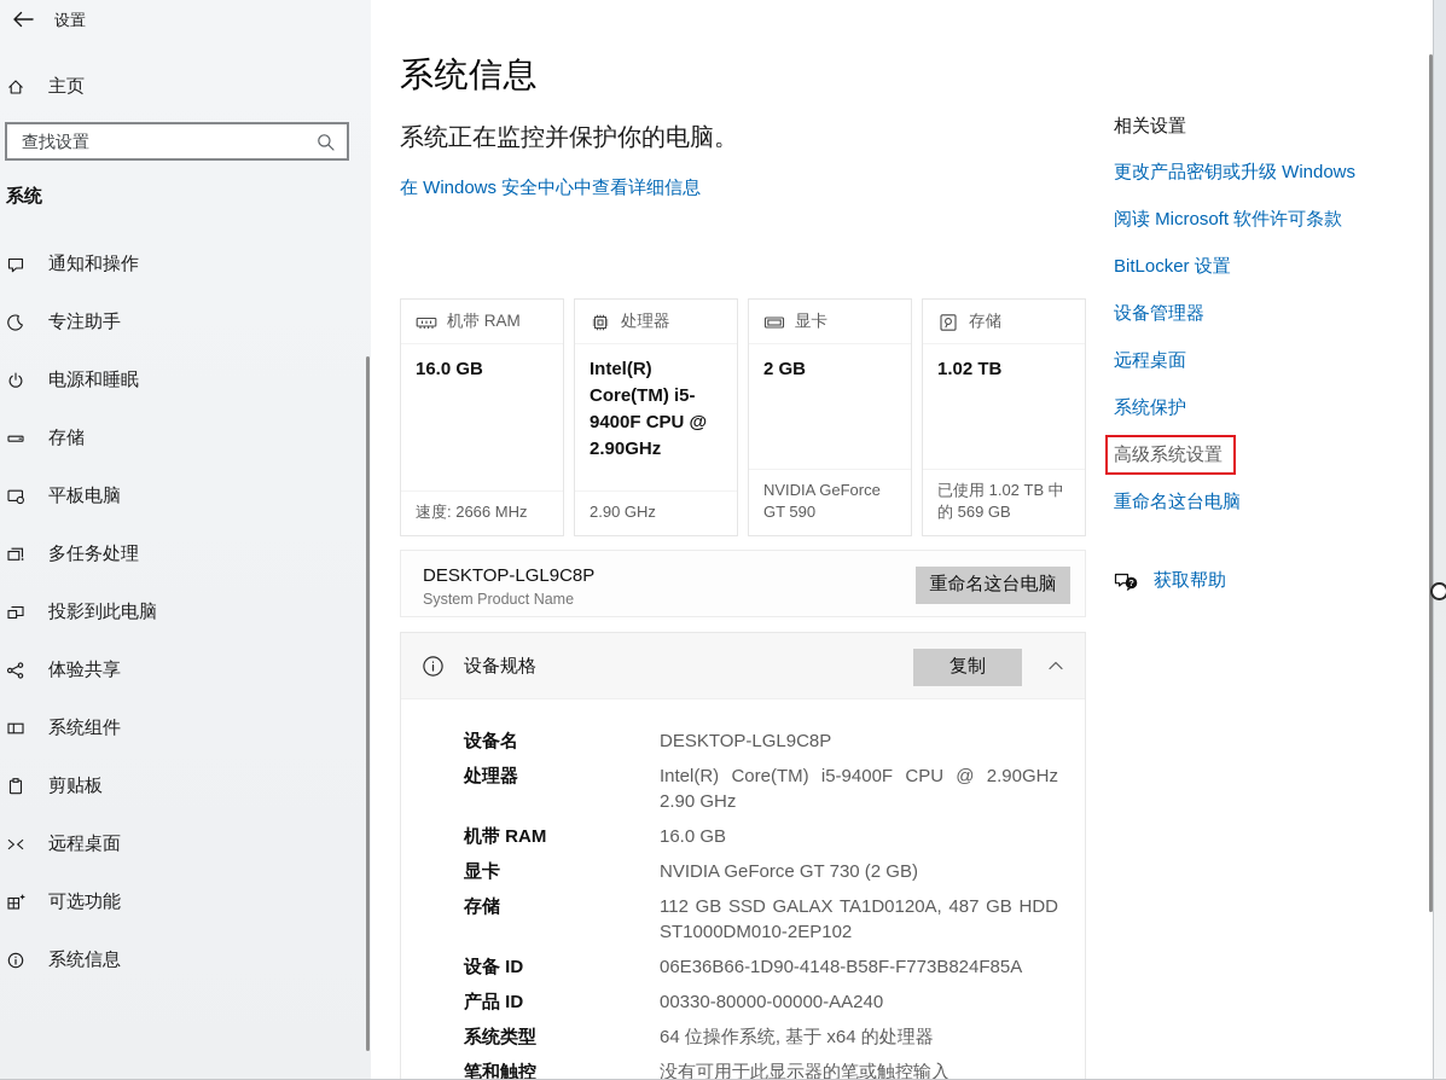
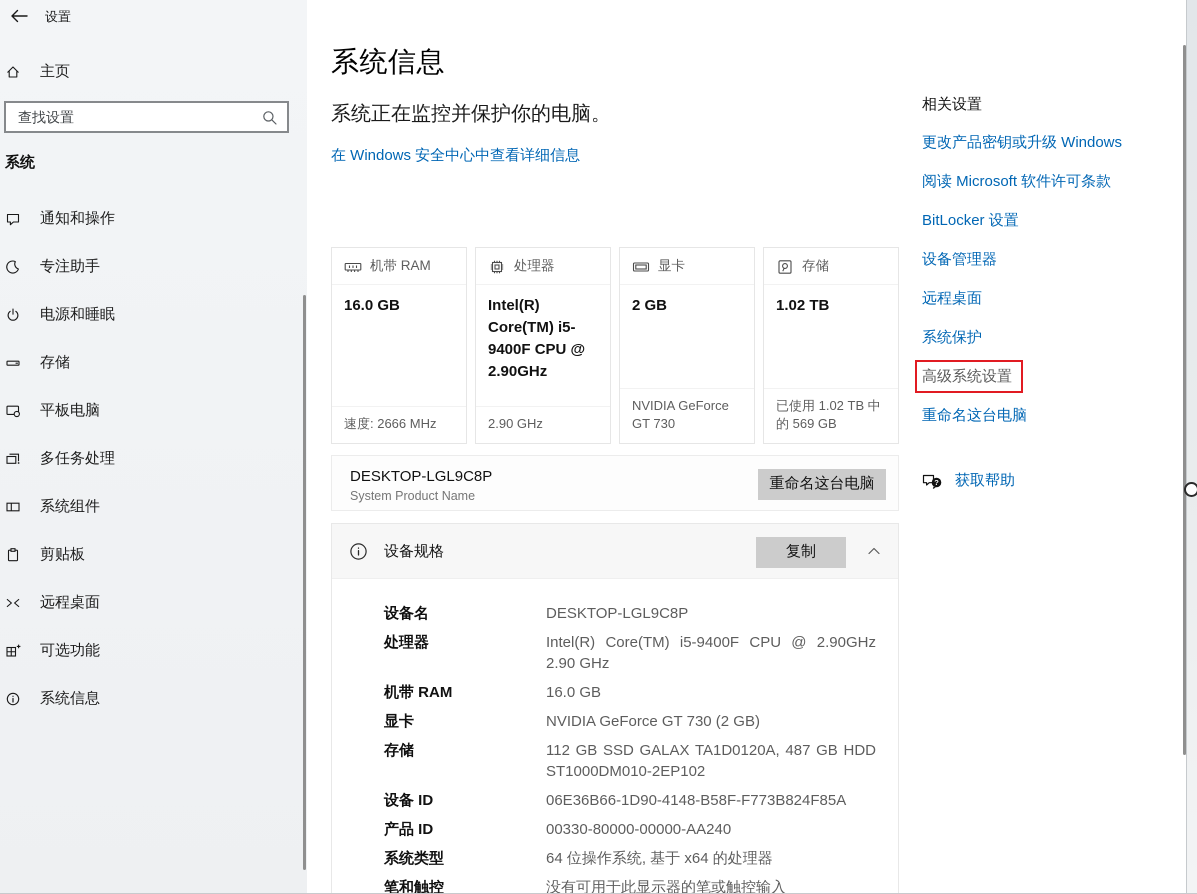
  设置
  主页
  查找设置
  系统
  通知和操作
  专注助手
  电源和睡眠
  存储
  平板电脑
  多任务处理
- 投影到此电脑
- 体验共享
  系统组件
  剪贴板
  远程桌面
  可选功能
  系统信息
  系统信息
  系统正在监控并保护你的电脑。
  在 Windows 安全中心中查看详细信息
  机带 RAM
  16.0 GB
  速度: 2666 MHz
  处理器
  Intel(R) Core(TM) i5-9400F CPU @ 2.90GHz
  2.90 GHz
  显卡
  2 GB
- NVIDIA GeForce GT 590
+ NVIDIA GeForce GT 730
  存储
  1.02 TB
  已使用 1.02 TB 中的 569 GB
  DESKTOP-LGL9C8P
  System Product Name
  重命名这台电脑
  设备规格
  复制
  设备名
  DESKTOP-LGL9C8P
  处理器
  Intel(R) Core(TM) i5-9400F CPU @ 2.90GHz 2.90 GHz
  机带 RAM
  16.0 GB
  显卡
  NVIDIA GeForce GT 730 (2 GB)
  存储
  112 GB SSD GALAX TA1D0120A, 487 GB HDD ST1000DM010-2EP102
  设备 ID
  06E36B66-1D90-4148-B58F-F773B824F85A
  产品 ID
  00330-80000-00000-AA240
  系统类型
  64 位操作系统, 基于 x64 的处理器
  笔和触控
  没有可用于此显示器的笔或触控输入
  相关设置
  更改产品密钥或升级 Windows
  阅读 Microsoft 软件许可条款
  BitLocker 设置
  设备管理器
  远程桌面
  系统保护
  高级系统设置
  重命名这台电脑
  ?
  获取帮助
